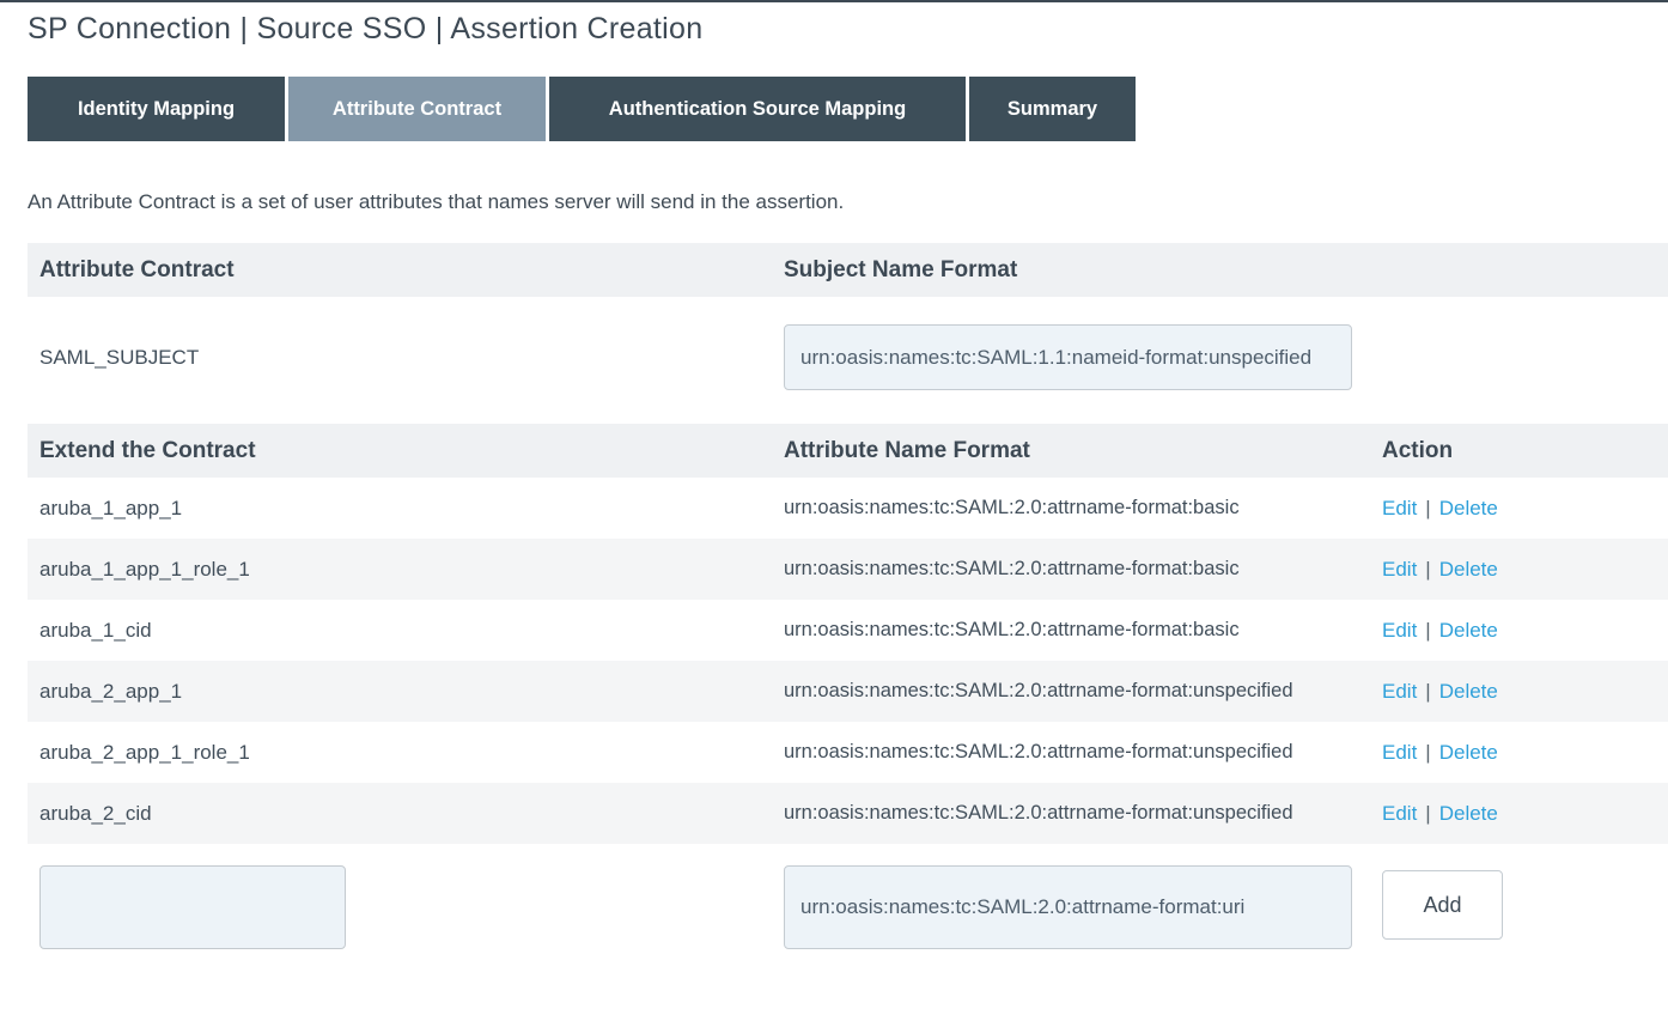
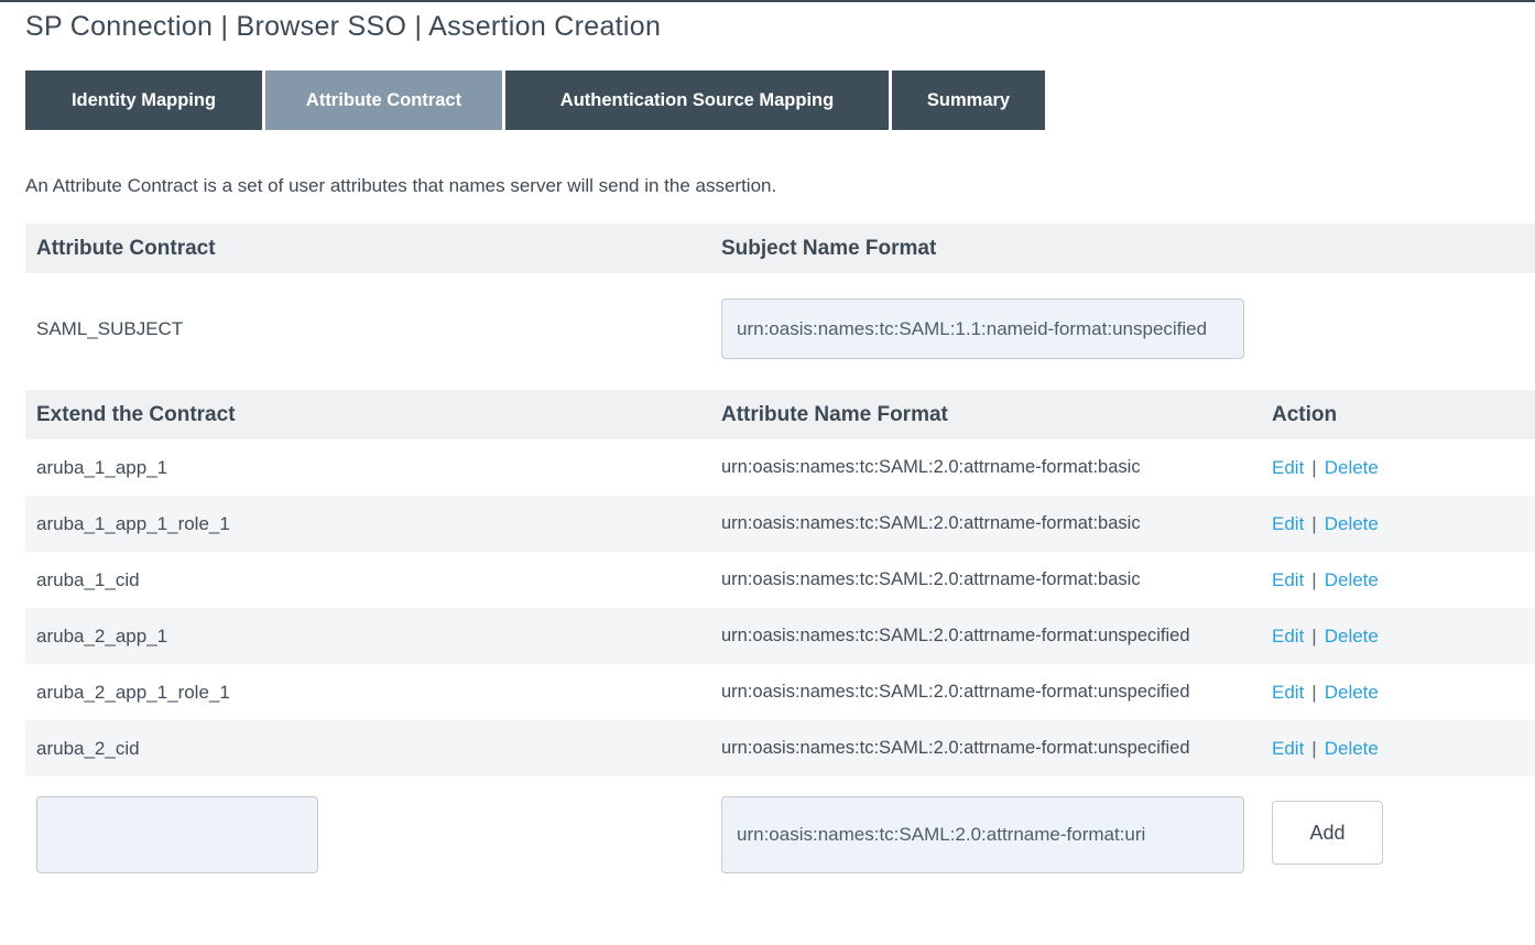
- SP Connection | Source SSO | Assertion Creation
+ SP Connection | Browser SSO | Assertion Creation
  Identity Mapping
  Attribute Contract
  Authentication Source Mapping
  Summary
  An Attribute Contract is a set of user attributes that names server will send in the assertion.
  Attribute Contract
  Subject Name Format
  SAML_SUBJECT
  urn:oasis:names:tc:SAML:1.1:nameid-format:unspecified
  Extend the Contract
  Attribute Name Format
  Action
  aruba_1_app_1
  urn:oasis:names:tc:SAML:2.0:attrname-format:basic
  Edit | Delete
  aruba_1_app_1_role_1
  urn:oasis:names:tc:SAML:2.0:attrname-format:basic
  Edit | Delete
  aruba_1_cid
  urn:oasis:names:tc:SAML:2.0:attrname-format:basic
  Edit | Delete
  aruba_2_app_1
  urn:oasis:names:tc:SAML:2.0:attrname-format:unspecified
  Edit | Delete
  aruba_2_app_1_role_1
  urn:oasis:names:tc:SAML:2.0:attrname-format:unspecified
  Edit | Delete
  aruba_2_cid
  urn:oasis:names:tc:SAML:2.0:attrname-format:unspecified
  Edit | Delete
  urn:oasis:names:tc:SAML:2.0:attrname-format:uri
  Add
